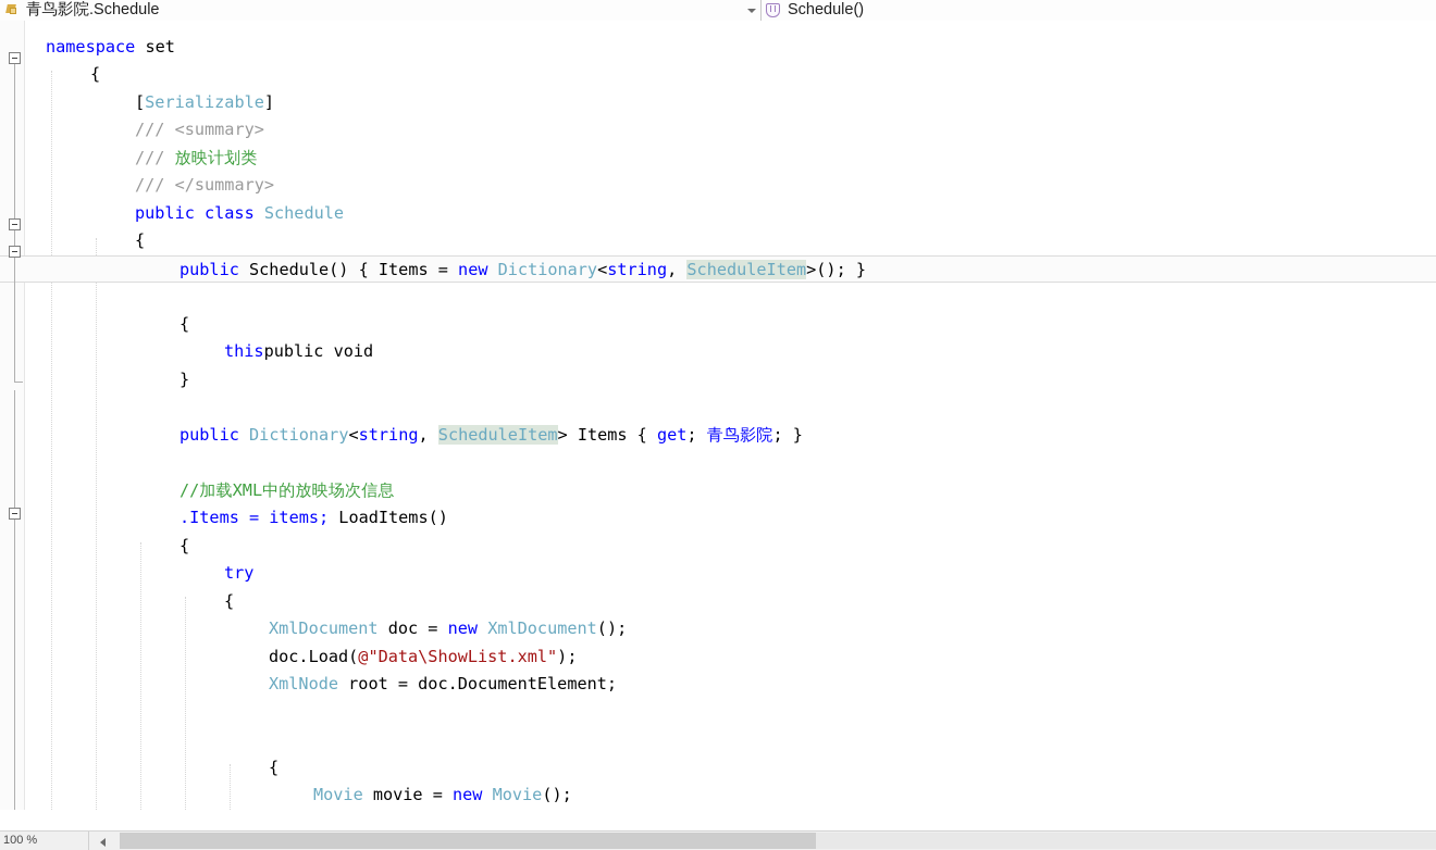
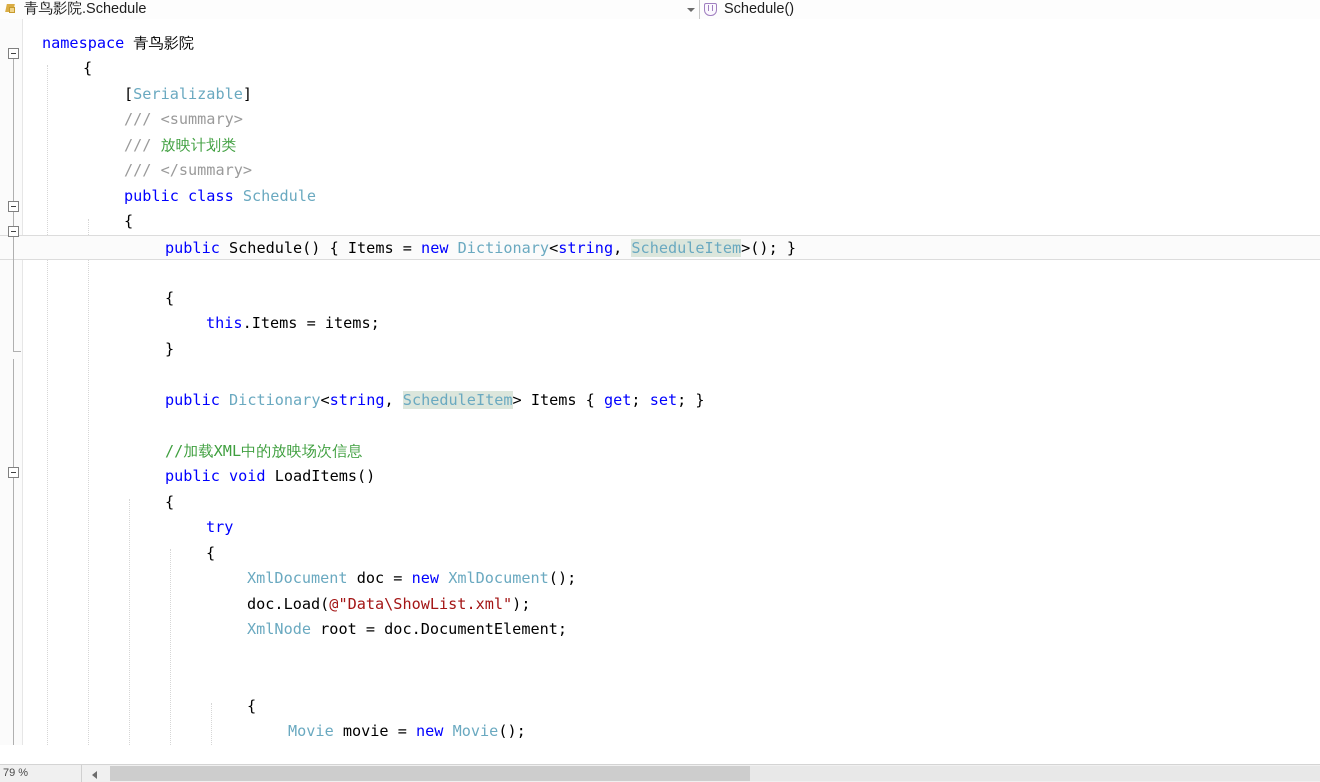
  青鸟影院.Schedule
  Schedule()
- namespace set
+ namespace 青鸟影院
  {
  [Serializable]
  /// <summary>
  /// 放映计划类
  /// </summary>
  public class Schedule
  {
  public Schedule() { Items = new Dictionary<string, ScheduleItem>(); }
  {
- thispublic void
+ this.Items = items;
  }
- public Dictionary<string, ScheduleItem> Items { get; 青鸟影院; }
+ public Dictionary<string, ScheduleItem> Items { get; set; }
  //加载XML中的放映场次信息
- .Items = items; LoadItems()
+ public void LoadItems()
  {
  try
  {
  XmlDocument doc = new XmlDocument();
  doc.Load(@"Data\ShowList.xml");
  XmlNode root = doc.DocumentElement;
  {
  Movie movie = new Movie();
- 100 %
+ 79 %
